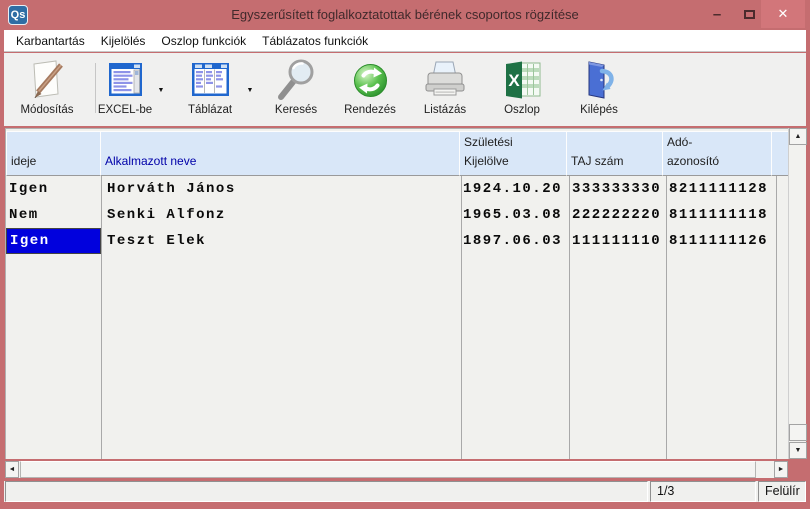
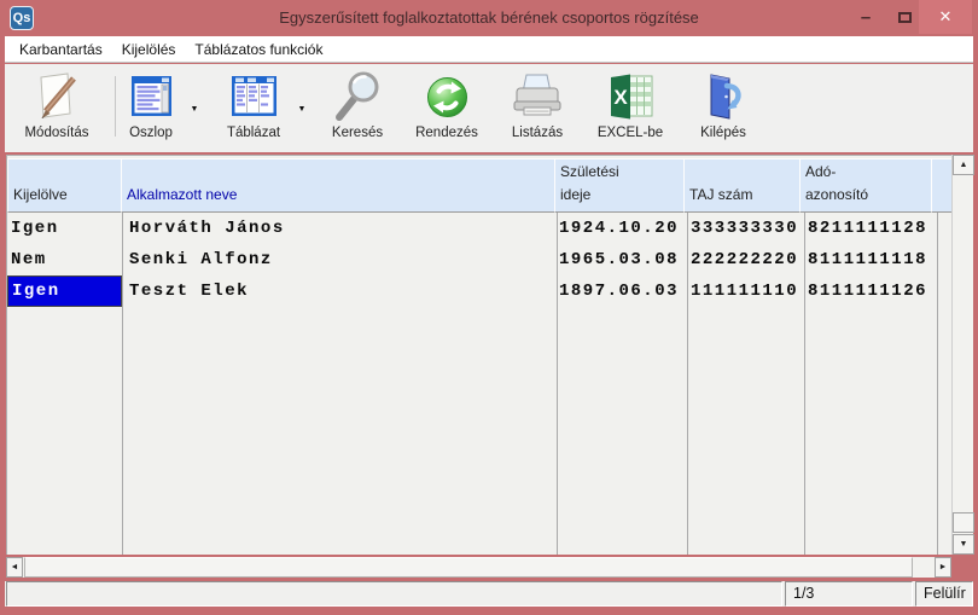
  Qs
  Egyszerűsített foglalkoztatottak bérének csoportos rögzítése
  –
  ✕
  Karbantartás
  Kijelölés
- Oszlop funkciók
  Táblázatos funkciók
  Módosítás
- EXCEL-be
+ Oszlop
  Táblázat
  Keresés
  Rendezés
  Listázás
  X
- Oszlop
+ EXCEL-be
  Kilépés
- ideje
+ Kijelölve
  Alkalmazott neve
  Születési
- Kijelölve
+ ideje
  TAJ szám
  Adó-
  azonosító
  Igen
  Horváth János
  1924.10.20
  333333330
  8211111128
  Nem
  Senki Alfonz
  1965.03.08
  222222220
  8111111118
  Igen
  Teszt Elek
  1897.06.03
  111111110
  8111111126
  1/3
  Felülír
